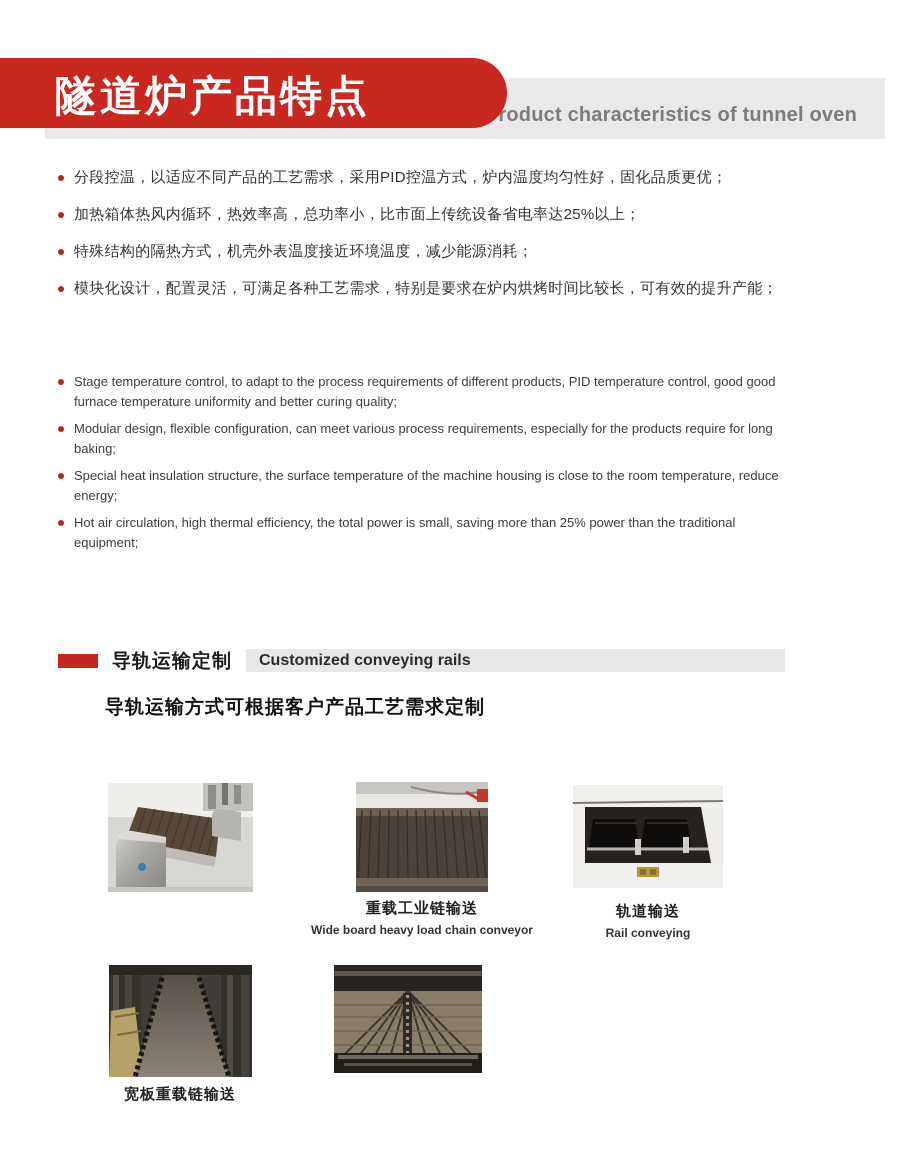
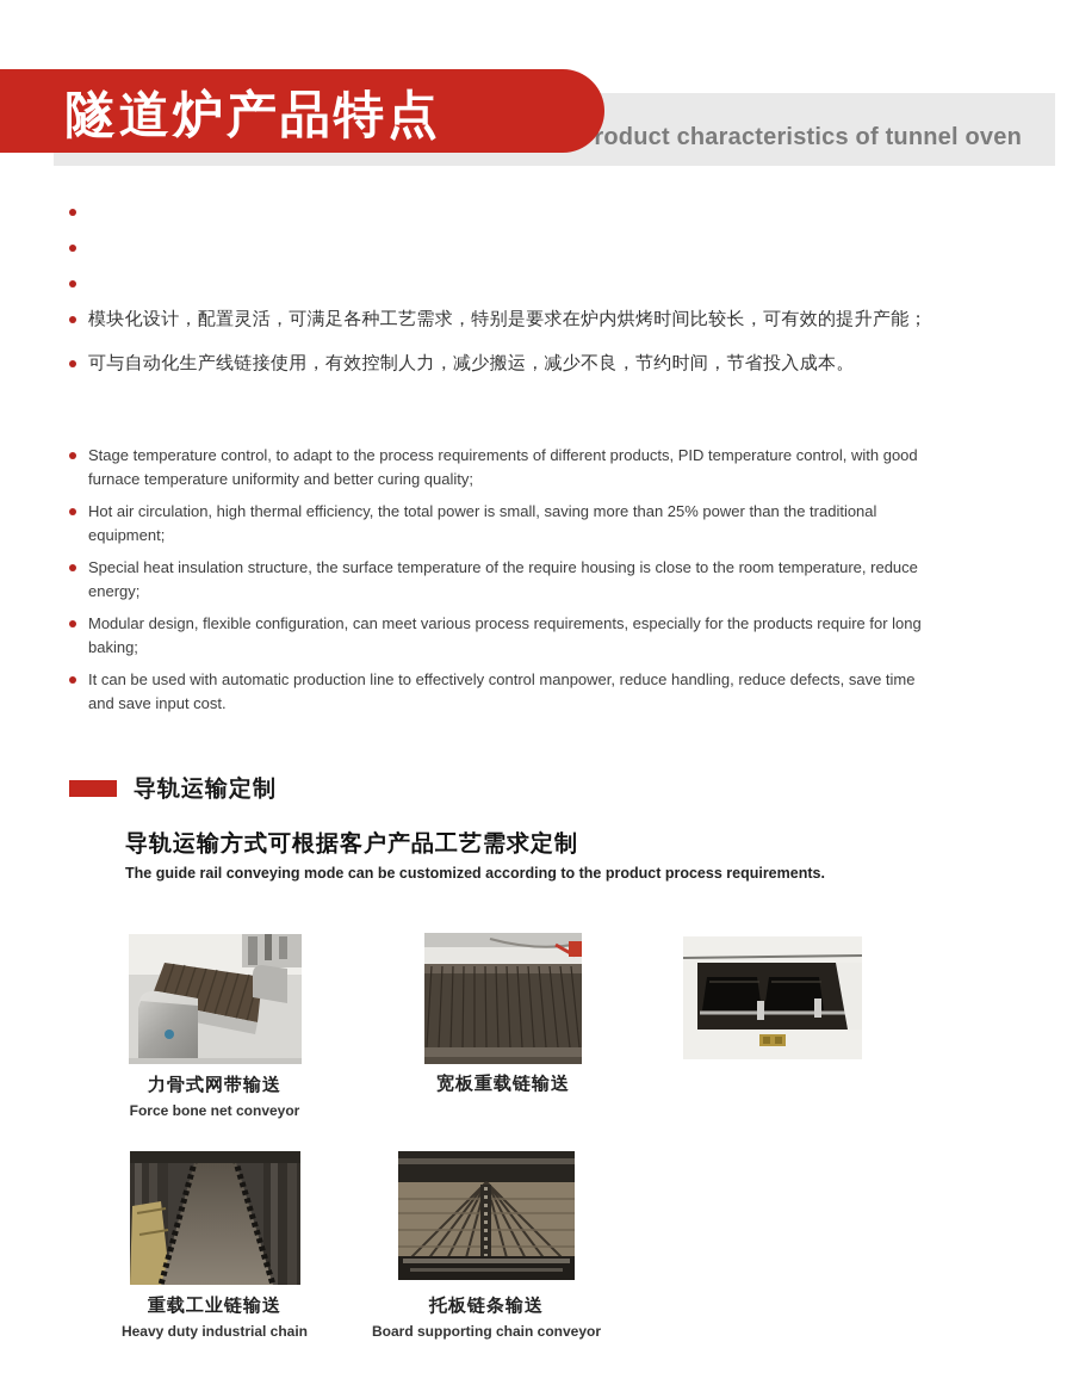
  roduct characteristics of tunnel oven
  隧道炉产品特点
- 分段控温，以适应不同产品的工艺需求，采用PID控温方式，炉内温度均匀性好，固化品质更优；
- 加热箱体热风内循环，热效率高，总功率小，比市面上传统设备省电率达25%以上；
- 特殊结构的隔热方式，机壳外表温度接近环境温度，减少能源消耗；
  模块化设计，配置灵活，可满足各种工艺需求，特别是要求在炉内烘烤时间比较长，可有效的提升产能；
+ 可与自动化生产线链接使用，有效控制人力，减少搬运，减少不良，节约时间，节省投入成本。
- Stage temperature control, to adapt to the process requirements of different products, PID temperature control, good good furnace temperature uniformity and better curing quality;
+ Stage temperature control, to adapt to the process requirements of different products, PID temperature control, with good furnace temperature uniformity and better curing quality;
- Modular design, flexible configuration, can meet various process requirements, especially for the products require for long baking;
+ Hot air circulation, high thermal efficiency, the total power is small, saving more than 25% power than the traditional equipment;
- Special heat insulation structure, the surface temperature of the machine housing is close to the room temperature, reduce energy;
+ Special heat insulation structure, the surface temperature of the require housing is close to the room temperature, reduce energy;
- Hot air circulation, high thermal efficiency, the total power is small, saving more than 25% power than the traditional equipment;
+ Modular design, flexible configuration, can meet various process requirements, especially for the products require for long baking;
+ It can be used with automatic production line to effectively control manpower, reduce handling, reduce defects, save time and save input cost.
  导轨运输定制
- Customized conveying rails
  导轨运输方式可根据客户产品工艺需求定制
+ The guide rail conveying mode can be customized according to the product process requirements.
+ 力骨式网带输送
+ Force bone net conveyor
- 重载工业链输送
+ 宽板重载链输送
- Wide board heavy load chain conveyor
- 轨道输送
- Rail conveying
- 宽板重载链输送
+ 重载工业链输送
+ Heavy duty industrial chain
+ 托板链条输送
+ Board supporting chain conveyor
